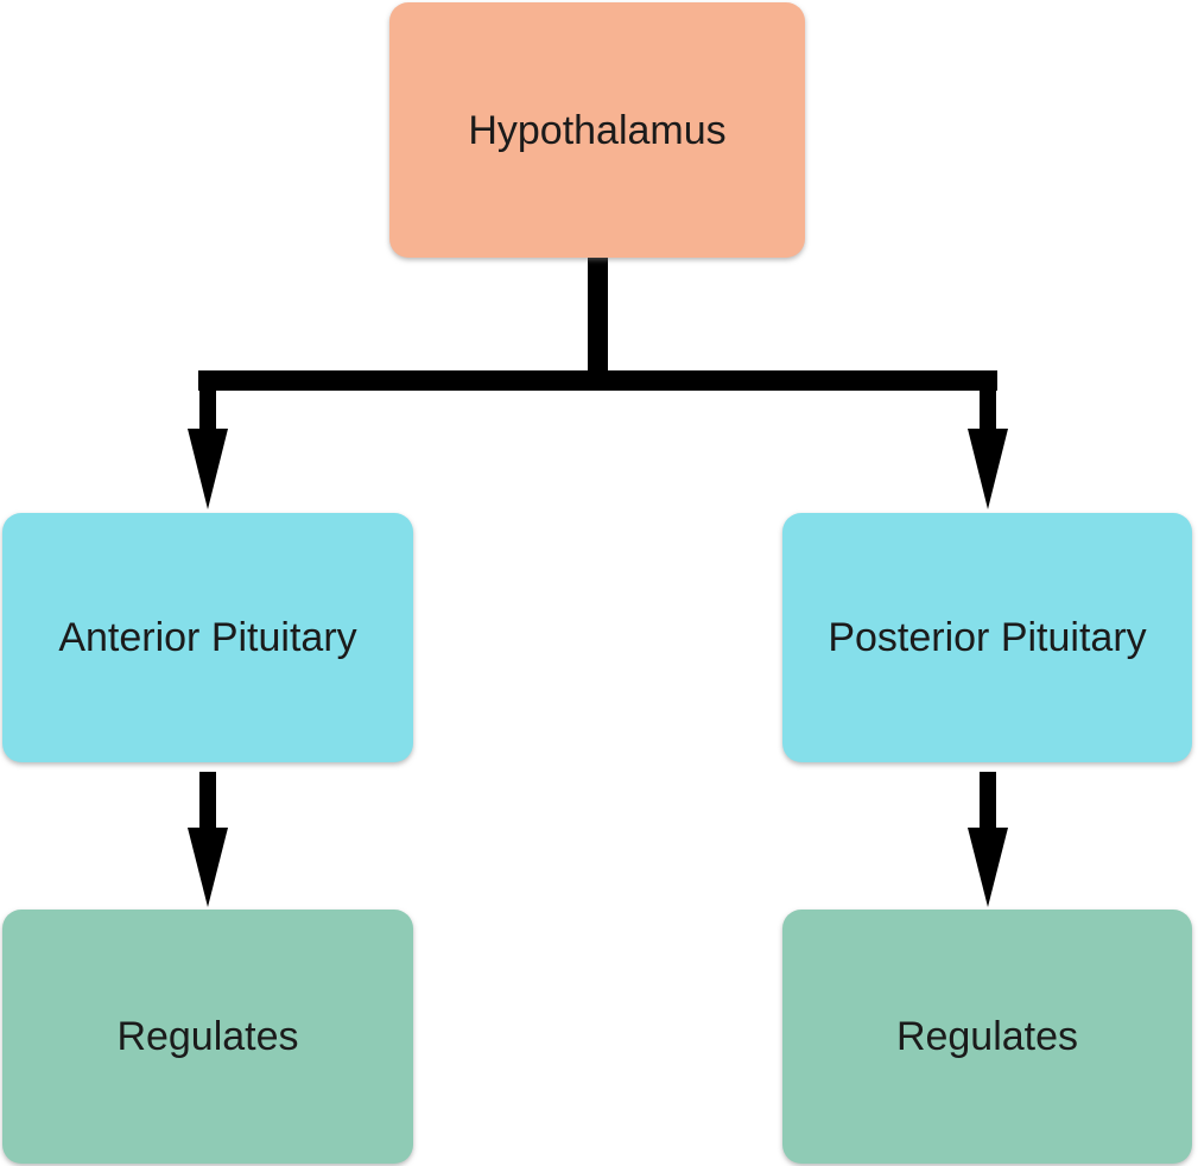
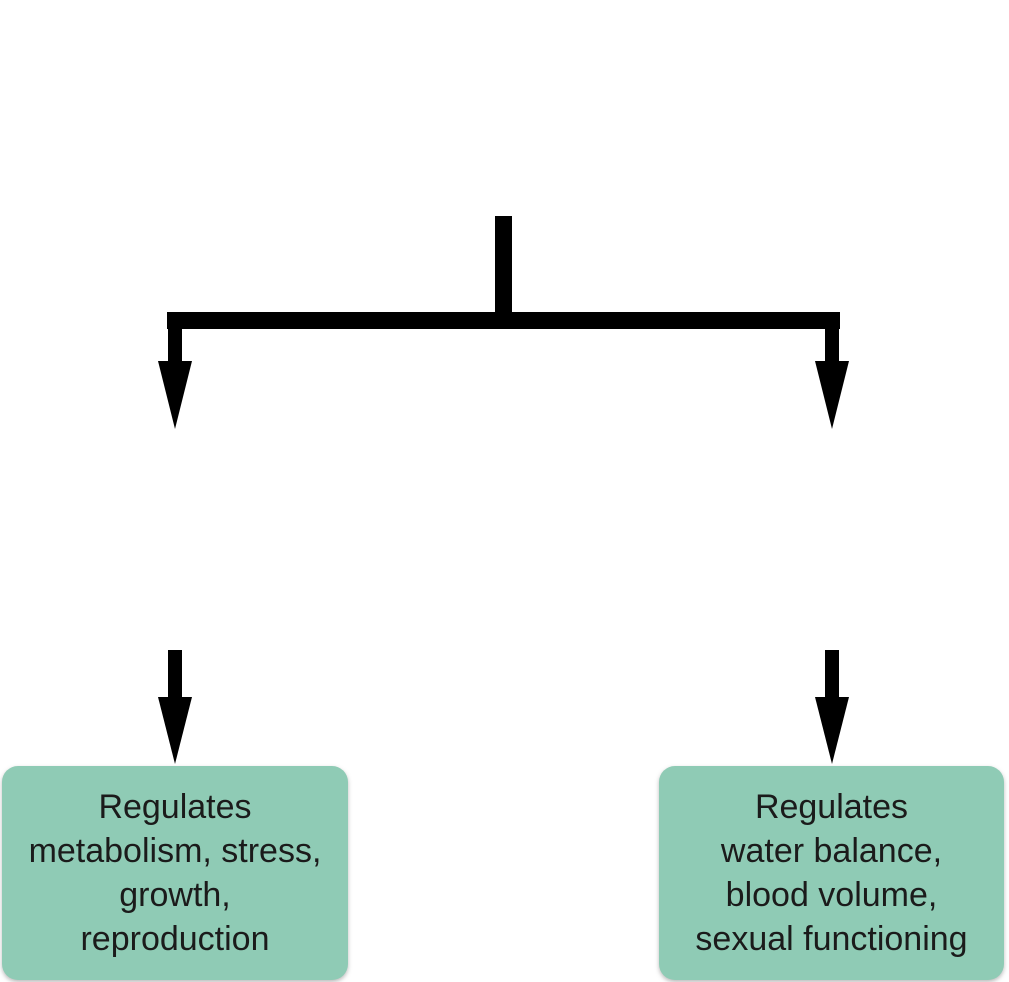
- Hypothalamus
- Anterior Pituitary
- Posterior Pituitary
  Regulates
+ metabolism, stress,
+ growth,
+ reproduction
  Regulates
+ water balance,
+ blood volume,
+ sexual functioning
